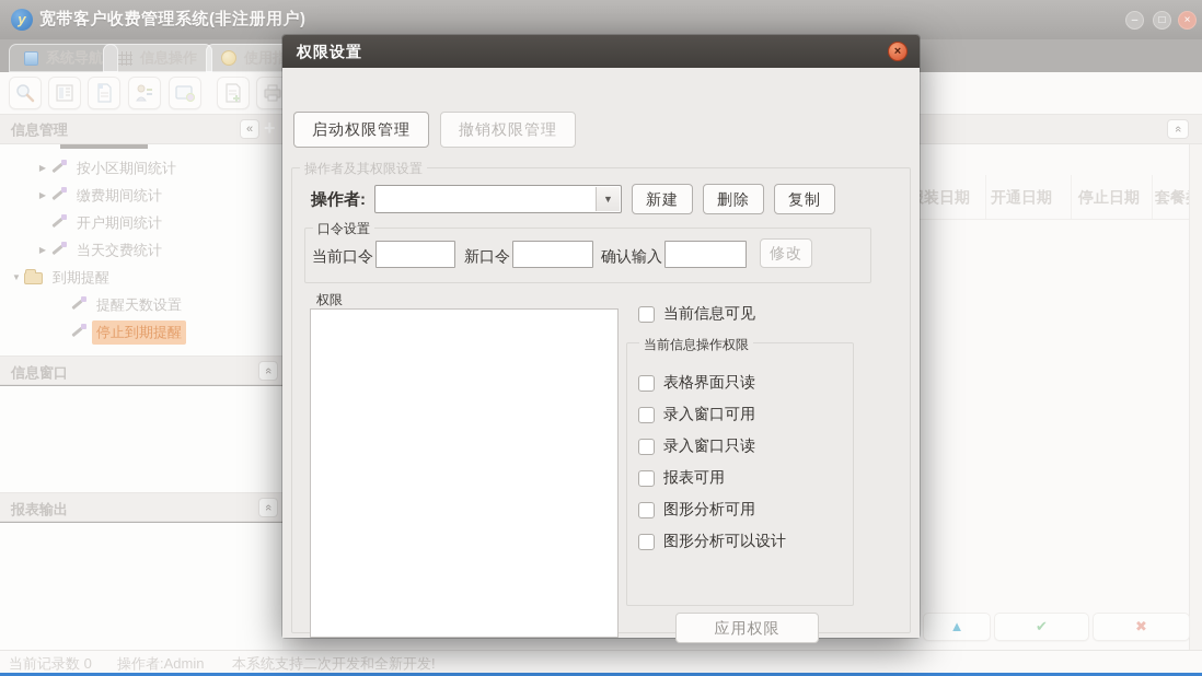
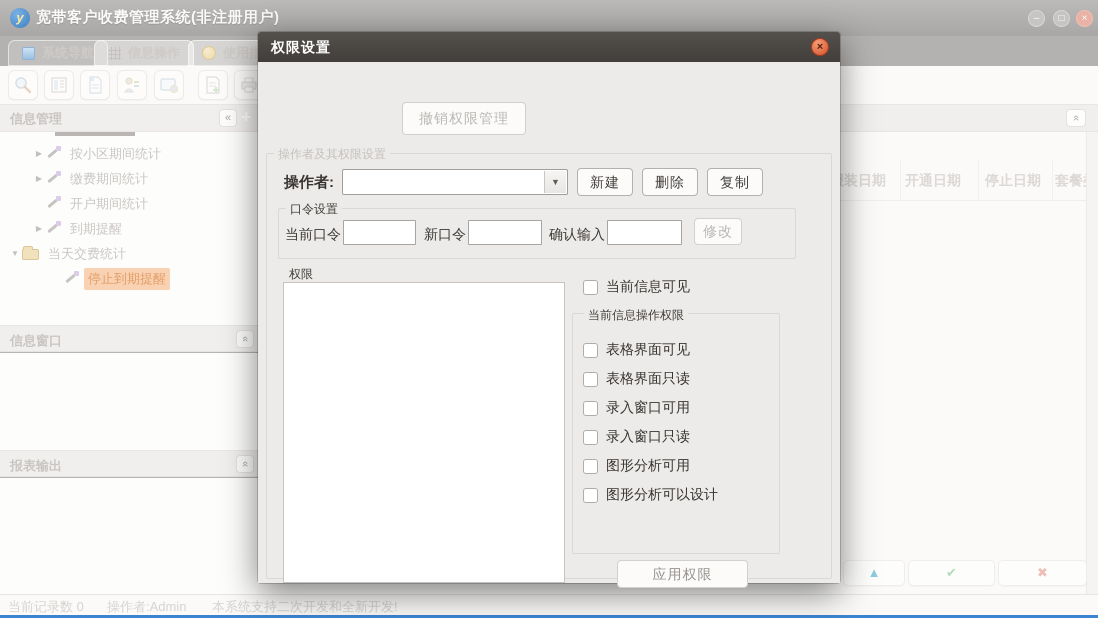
  y
  宽带客户收费管理系统(非注册用户)
  –
  □
  ×
  系统导航
  使用指
  信息管理
  «
  +
  装日期
  开通日期
  停止日期
  ▲
  ✔
  ✖
  ▶
  按小区期间统计
  ▶
  缴费期间统计
  开户期间统计
  ▶
- 当天交费统计
+ 到期提醒
  ▼
- 到期提醒
+ 当天交费统计
- 提醒天数设置
  停止到期提醒
  信息窗口
  报表输出
  当前记录数 0
  操作者:Admin
  本系统支持二次开发和全新开发!
  权限设置
  ×
- 启动权限管理
  撤销权限管理
  操作者及其权限设置
  操作者:
  ▼
  新建
  删除
  复制
  口令设置
  当前口令
  新口令
  确认输入
  修改
  权限
  当前信息可见
  当前信息操作权限
+ 表格界面可见
  表格界面只读
  录入窗口可用
  录入窗口只读
- 报表可用
  图形分析可用
  图形分析可以设计
  应用权限
